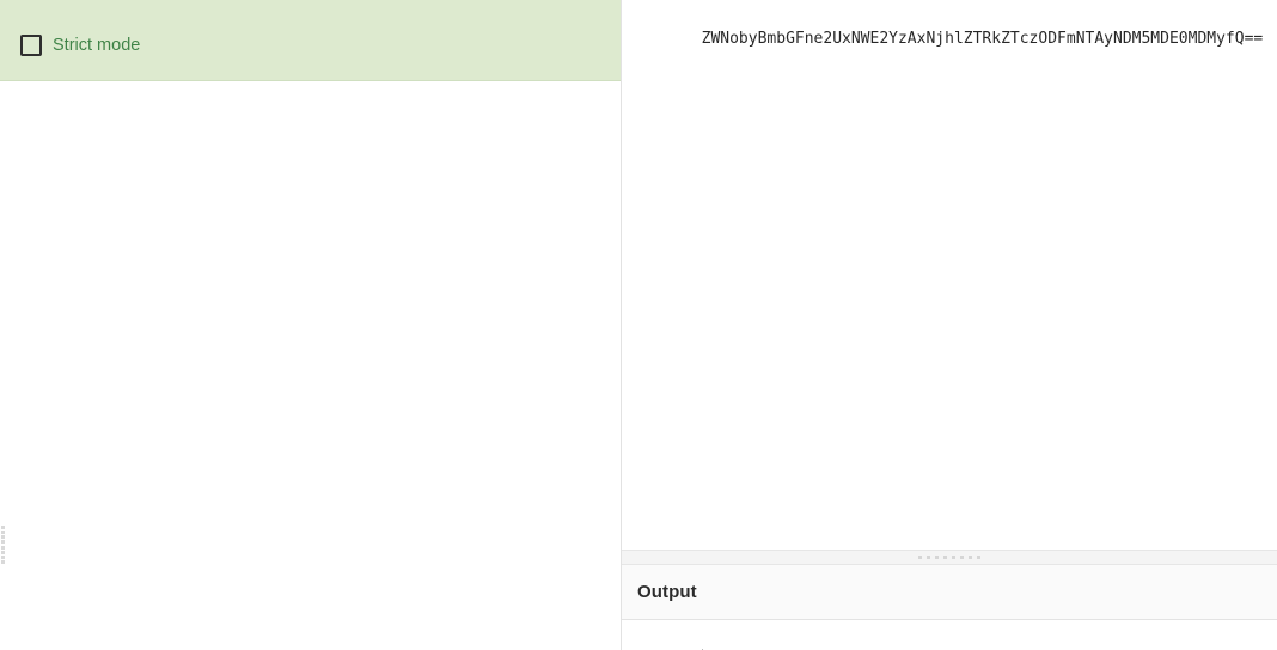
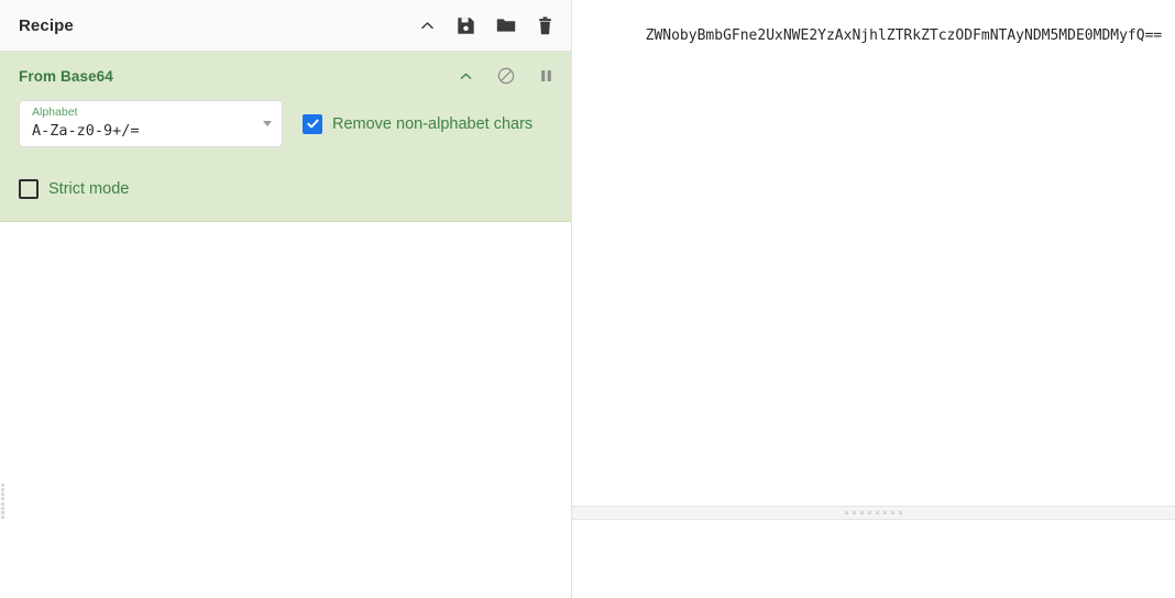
+ Recipe
+ From Base64
+ Alphabet
+ A-Za-z0-9+/=
+ Remove non-alphabet chars
  Strict mode
  ZWNobyBmbGFne2UxNWE2YzAxNjhlZTRkZTczODFmNTAyNDM5MDE0MDMyfQ==
- Output
